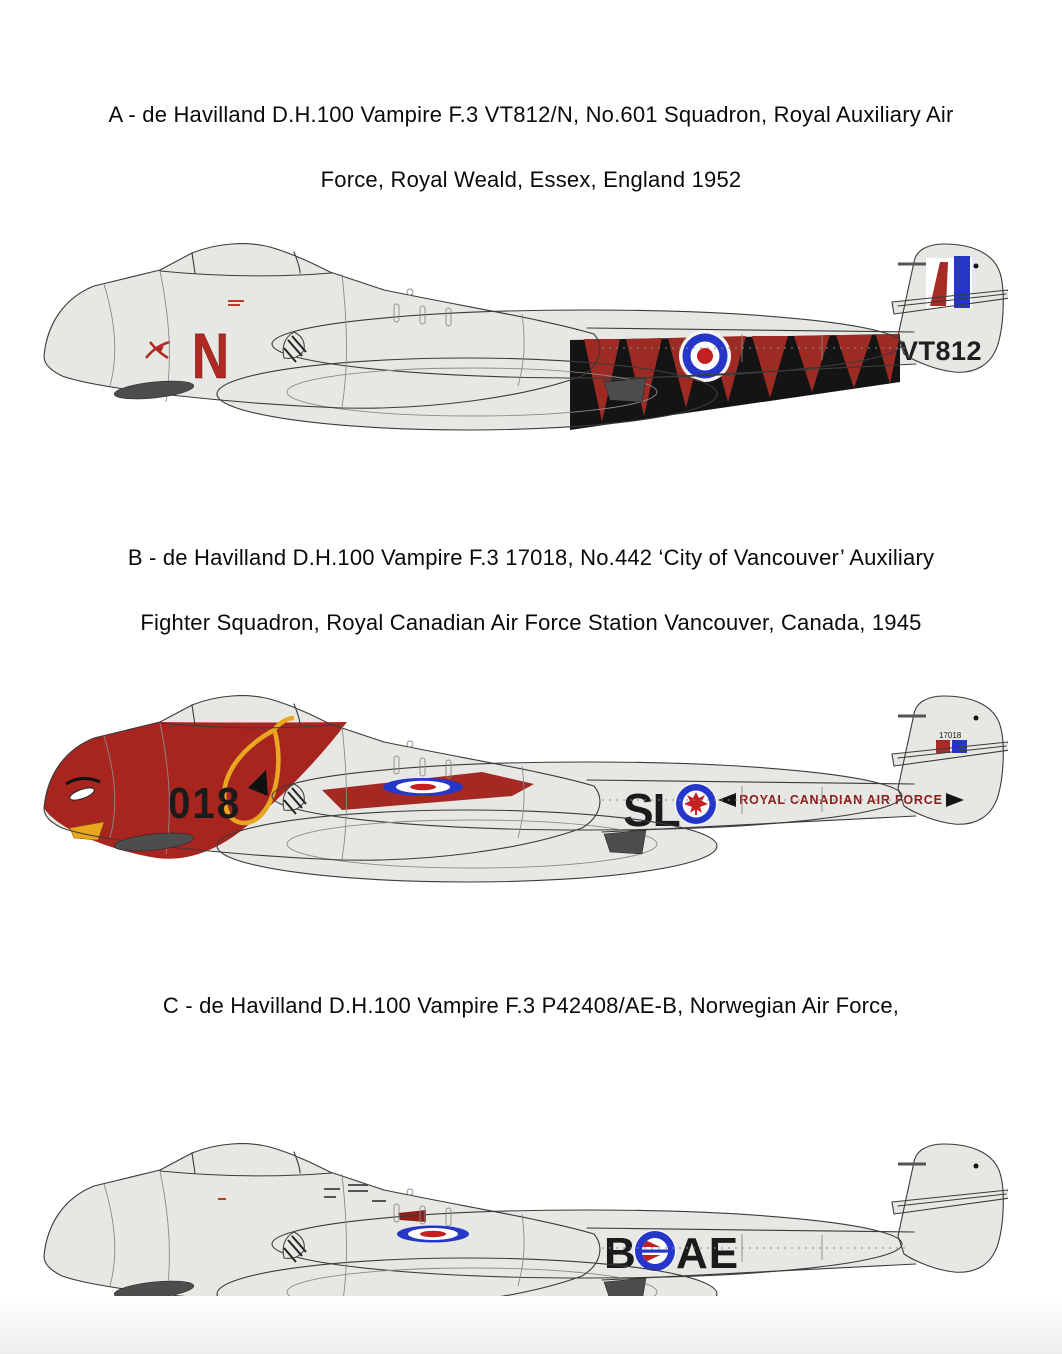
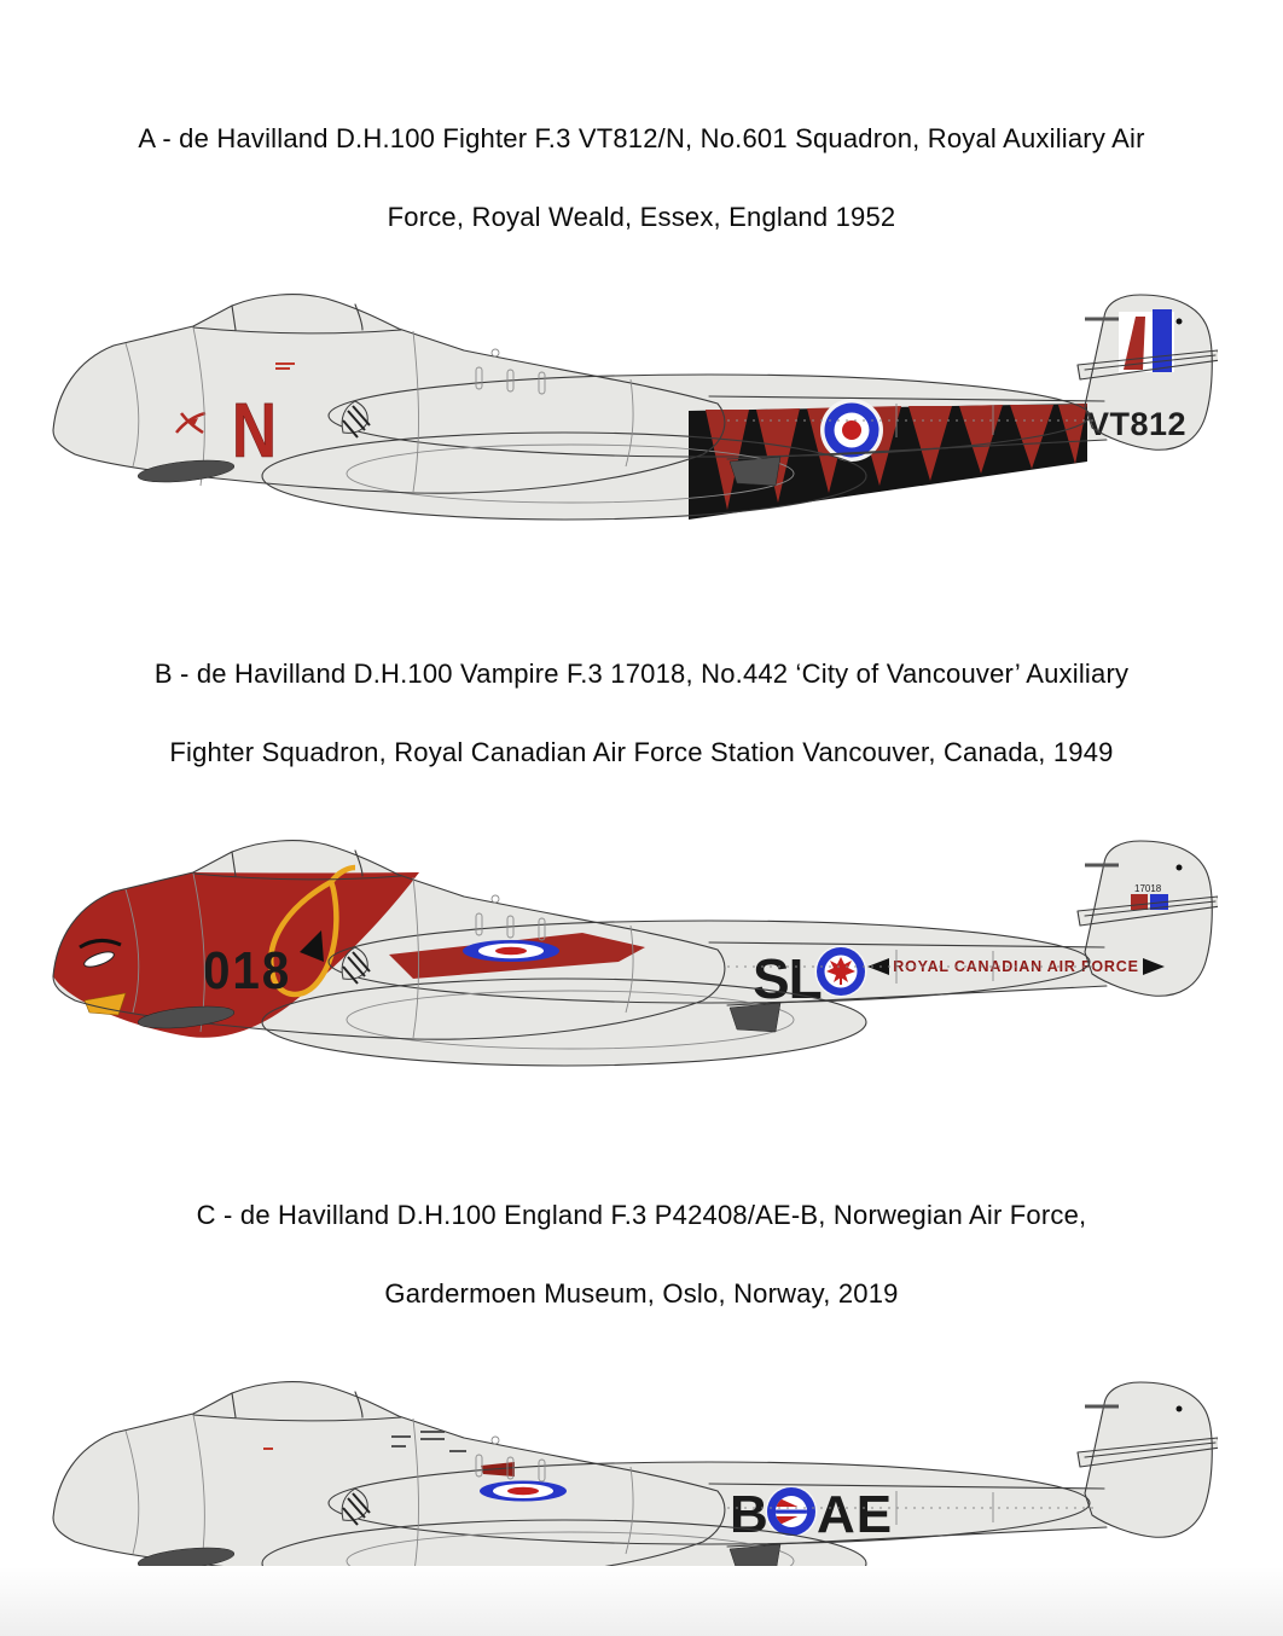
- A - de Havilland D.H.100 Vampire F.3 VT812/N, No.601 Squadron, Royal Auxiliary Air
+ A - de Havilland D.H.100 Fighter F.3 VT812/N, No.601 Squadron, Royal Auxiliary Air
  Force, Royal Weald, Essex, England 1952
  N
  VT812
  B - de Havilland D.H.100 Vampire F.3 17018, No.442 ‘City of Vancouver’ Auxiliary
- Fighter Squadron, Royal Canadian Air Force Station Vancouver, Canada, 1945
+ Fighter Squadron, Royal Canadian Air Force Station Vancouver, Canada, 1949
  018
  SL
  ROAL CANAN AIRORCE
  17018
- C - de Havilland D.H.100 Vampire F.3 P42408/AE-B, Norwegian Air Force,
+ C - de Havilland D.H.100 England F.3 P42408/AE-B, Norwegian Air Force,
+ Gardermoen Museum, Oslo, Norway, 2019
  B
  AE
